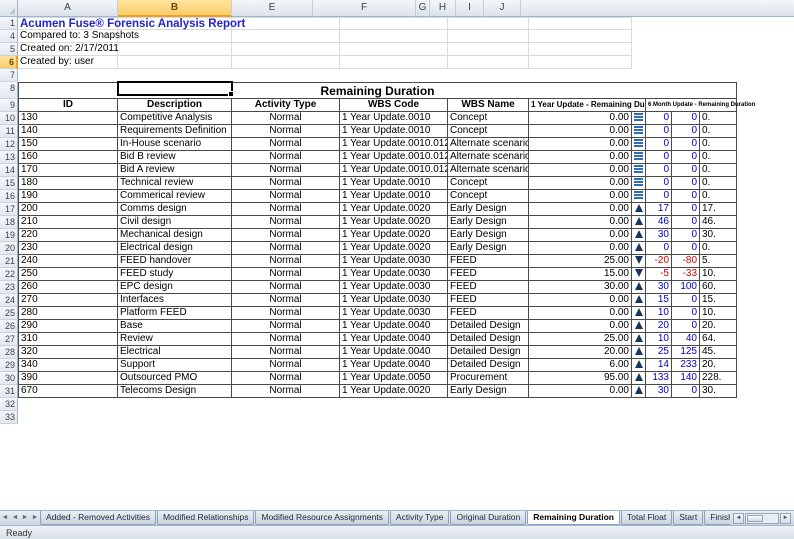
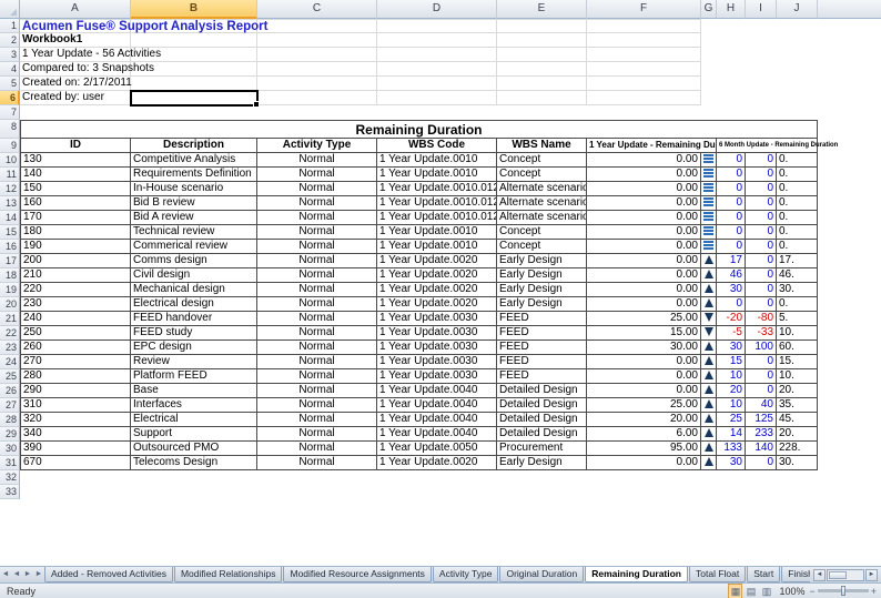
  A
  B
+ C
+ D
  E
  F
  G
  H
  I
  J
  1
- Acumen Fuse® Forensic Analysis Report
+ Acumen Fuse® Support Analysis Report
+ 2
+ Workbook1
+ 3
+ 1 Year Update - 56 Activities
  4
  Compared to: 3 Snapshots
  5
  Created on: 2/17/2011
  6
  Created by: user
  7
  8
  Remaining Duration
  9
  ID
  Description
  Activity Type
  WBS Code
  WBS Name
  1 Year Update - Remaining Du
  10
  130
  Competitive Analysis
  Normal
  1 Year Update.0010
  Concept
  0.00
  0
  0
  0.
  11
  140
  Requirements Definition
  Normal
  1 Year Update.0010
  Concept
  0.00
  0
  0
  0.
  12
  150
  In-House scenario
  Normal
  1 Year Update.0010.012
  Alternate scenario
  0.00
  0
  0
  0.
  13
  160
  Bid B review
  Normal
  1 Year Update.0010.012
  Alternate scenario
  0.00
  0
  0
  0.
  14
  170
  Bid A review
  Normal
  1 Year Update.0010.012
  Alternate scenario
  0.00
  0
  0
  0.
  15
  180
  Technical review
  Normal
  1 Year Update.0010
  Concept
  0.00
  0
  0
  0.
  16
  190
  Commerical review
  Normal
  1 Year Update.0010
  Concept
  0.00
  0
  0
  0.
  17
  200
  Comms design
  Normal
  1 Year Update.0020
  Early Design
  0.00
  17
  0
  17.
  18
  210
  Civil design
  Normal
  1 Year Update.0020
  Early Design
  0.00
  46
  0
  46.
  19
  220
  Mechanical design
  Normal
  1 Year Update.0020
  Early Design
  0.00
  30
  0
  30.
  20
  230
  Electrical design
  Normal
  1 Year Update.0020
  Early Design
  0.00
  0
  0
  0.
  21
  240
  FEED handover
  Normal
  1 Year Update.0030
  FEED
  25.00
  -20
  -80
  5.
  22
  250
  FEED study
  Normal
  1 Year Update.0030
  FEED
  15.00
  -5
  -33
  10.
  23
  260
  EPC design
  Normal
  1 Year Update.0030
  FEED
  30.00
  30
  100
  60.
  24
  270
- Interfaces
+ Review
  Normal
  1 Year Update.0030
  FEED
  0.00
  15
  0
  15.
  25
  280
  Platform FEED
  Normal
  1 Year Update.0030
  FEED
  0.00
  10
  0
  10.
  26
  290
  Base
  Normal
  1 Year Update.0040
  Detailed Design
  0.00
  20
  0
  20.
  27
  310
- Review
+ Interfaces
  Normal
  1 Year Update.0040
  Detailed Design
  25.00
  10
  40
- 64.
+ 35.
  28
  320
  Electrical
  Normal
  1 Year Update.0040
  Detailed Design
  20.00
  25
  125
  45.
  29
  340
  Support
  Normal
  1 Year Update.0040
  Detailed Design
  6.00
  14
  233
  20.
  30
  390
  Outsourced PMO
  Normal
  1 Year Update.0050
  Procurement
  95.00
  133
  140
  228.
  31
  670
  Telecoms Design
  Normal
  1 Year Update.0020
  Early Design
  0.00
  30
  0
  30.
  32
  33
  Added - Removed Activities
  Modified Relationships
  Modified Resource Assignments
  Activity Type
  Original Duration
  Remaining Duration
  Total Float
  Start
  Finis
  Ready
+ ▦
+ ▤
+ ▥
+ 100%
+ −
+ +
